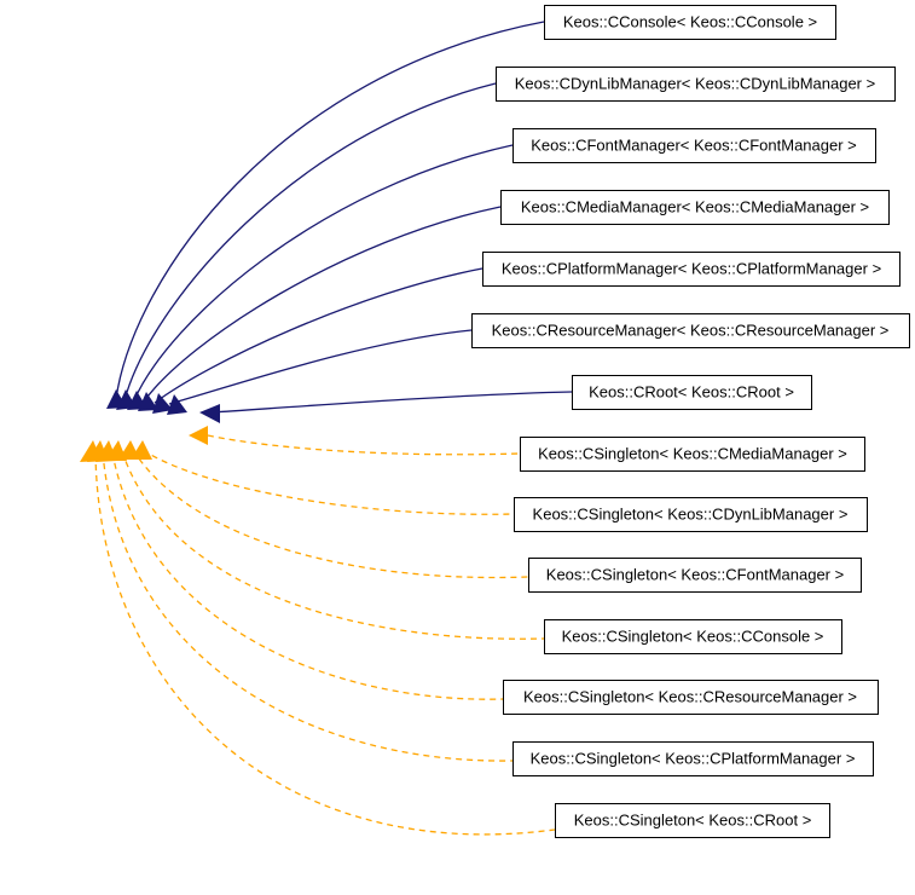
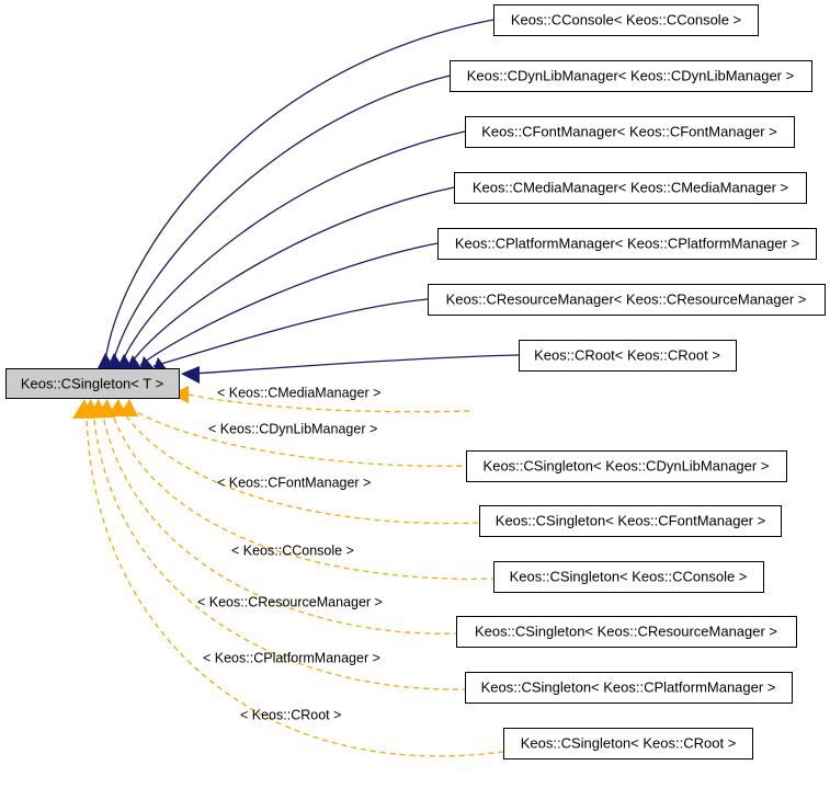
+ < Keos::CMediaManager >
+ < Keos::CDynLibManager >
+ < Keos::CFontManager >
+ < Keos::CConsole >
+ < Keos::CResourceManager >
+ < Keos::CPlatformManager >
+ < Keos::CRoot >
+ Keos::CSingleton< T >
  Keos::CConsole< Keos::CConsole >
  Keos::CDynLibManager< Keos::CDynLibManager >
  Keos::CFontManager< Keos::CFontManager >
  Keos::CMediaManager< Keos::CMediaManager >
  Keos::CPlatformManager< Keos::CPlatformManager >
  Keos::CResourceManager< Keos::CResourceManager >
  Keos::CRoot< Keos::CRoot >
- Keos::CSingleton< Keos::CMediaManager >
  Keos::CSingleton< Keos::CDynLibManager >
  Keos::CSingleton< Keos::CFontManager >
  Keos::CSingleton< Keos::CConsole >
  Keos::CSingleton< Keos::CResourceManager >
  Keos::CSingleton< Keos::CPlatformManager >
  Keos::CSingleton< Keos::CRoot >
